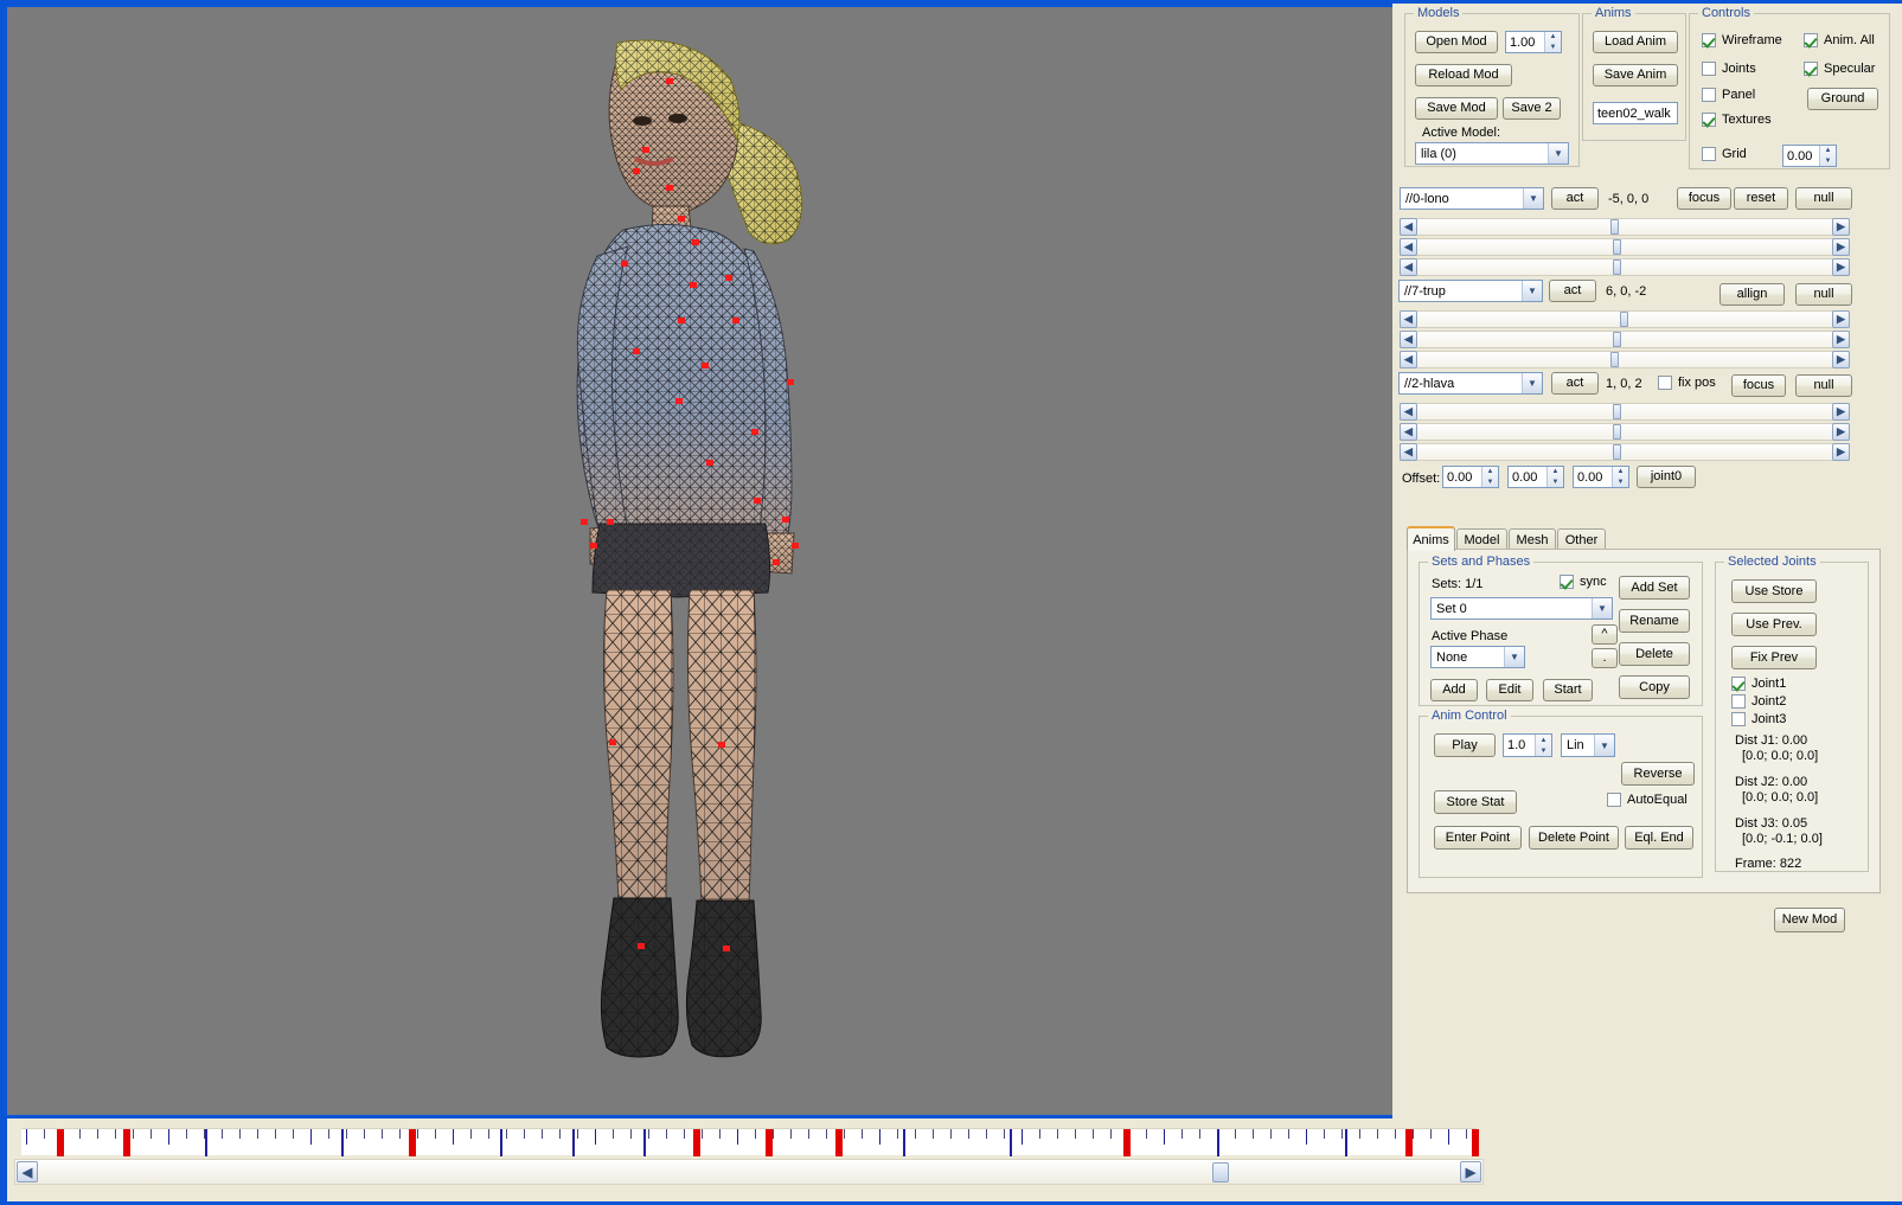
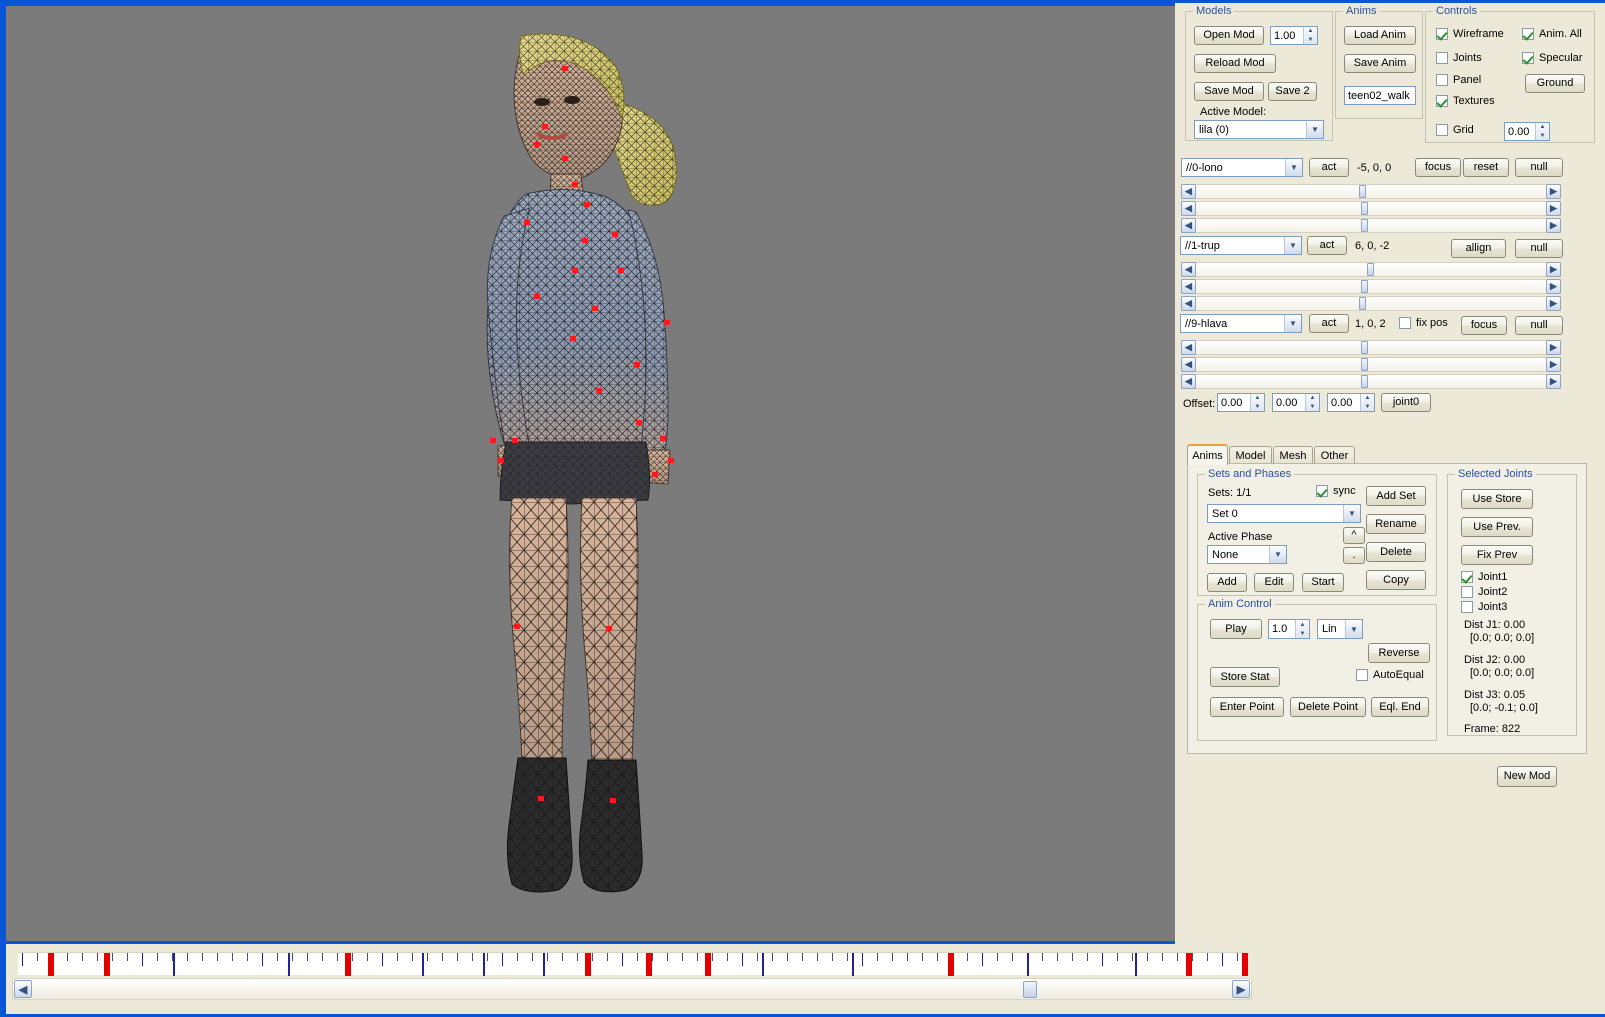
  Models
  Open Mod
  1.00
  Reload Mod
  Save Mod
  Save 2
  Active Model:
  lila (0)
  ▼
  Anims
  Load Anim
  Save Anim
  teen02_walk
  Controls
  Wireframe
  Joints
  Panel
  Textures
  Anim. All
  Specular
  Ground
  Grid
  0.00
  //0-lono
  ▼
  act
  -5, 0, 0
  focus
  reset
  null
  ◀
  ▶
  ◀
  ▶
  ◀
  ▶
- //7-trup
+ //1-trup
  ▼
  act
  6, 0, -2
  allign
  null
  ◀
  ▶
  ◀
  ▶
  ◀
  ▶
- //2-hlava
+ //9-hlava
  ▼
  act
  1, 0, 2
  fix pos
  focus
  null
  ◀
  ▶
  ◀
  ▶
  ◀
  ▶
  Offset:
  0.00
  0.00
  0.00
  joint0
  Anims
  Model
  Mesh
  Other
  Sets and Phases
  Sets: 1/1
  sync
  Set 0
  ▼
  Active Phase
  None
  ▼
  ^
  .
  Add
  Edit
  Start
  Add Set
  Rename
  Delete
  Copy
  Anim Control
  Play
  1.0
  Lin
  ▼
  Reverse
  Store Stat
  AutoEqual
  Enter Point
  Delete Point
  Eql. End
  Selected Joints
  Use Store
  Use Prev.
  Fix Prev
  Joint1
  Joint2
  Joint3
  Dist J1: 0.00
  [0.0; 0.0; 0.0]
  Dist J2: 0.00
  [0.0; 0.0; 0.0]
  Dist J3: 0.05
  [0.0; -0.1; 0.0]
  Frame: 822
  New Mod
  ◀
  ▶
